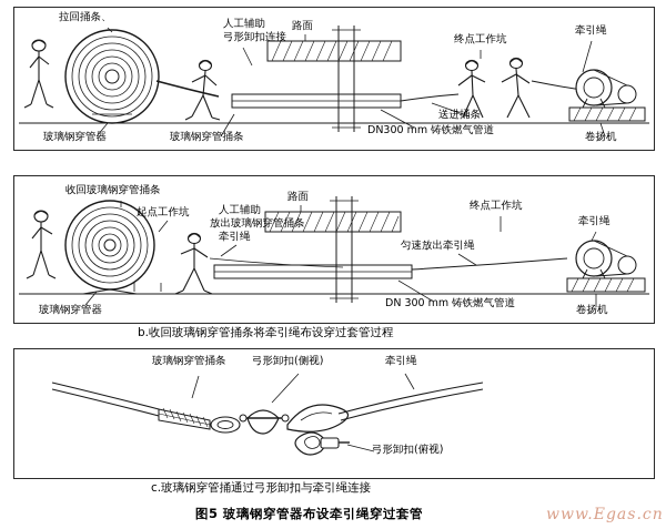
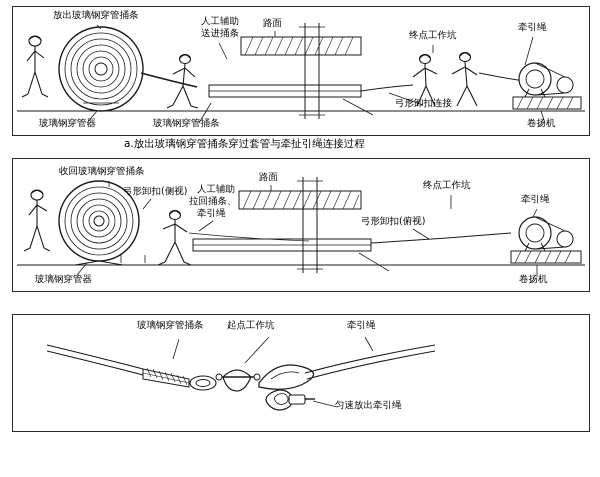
- 拉回捅条、
+ 放出玻璃钢穿管捅条
  人工辅助
- 弓形卸扣连接
+ 送进捅条
  路面
  终点工作坑
  牵引绳
  玻璃钢穿管器
  玻璃钢穿管捅条
- 送进捅条
+ 弓形卸扣连接
- DN300 mm 铸铁燃气管道
  卷扬机
+ a.放出玻璃钢穿管捅条穿过套管与牵扯引绳连接过程
  收回玻璃钢穿管捅条
- 起点工作坑
+ 弓形卸扣(侧视)
  人工辅助
- 放出玻璃钢穿管捅条
+ 拉回捅条、
  牵引绳
  路面
  终点工作坑
  牵引绳
- 匀速放出牵引绳
+ 弓形卸扣(俯视)
  玻璃钢穿管器
- DN 300 mm 铸铁燃气管道
  卷扬机
- b.收回玻璃钢穿管捅条将牵引绳布设穿过套管过程
  玻璃钢穿管捅条
- 弓形卸扣(侧视)
+ 起点工作坑
  牵引绳
- 弓形卸扣(俯视)
+ 匀速放出牵引绳
- c.玻璃钢穿管捅通过弓形卸扣与牵引绳连接
- 图5 玻璃钢穿管器布设牵引绳穿过套管
- www.Egas.cn
